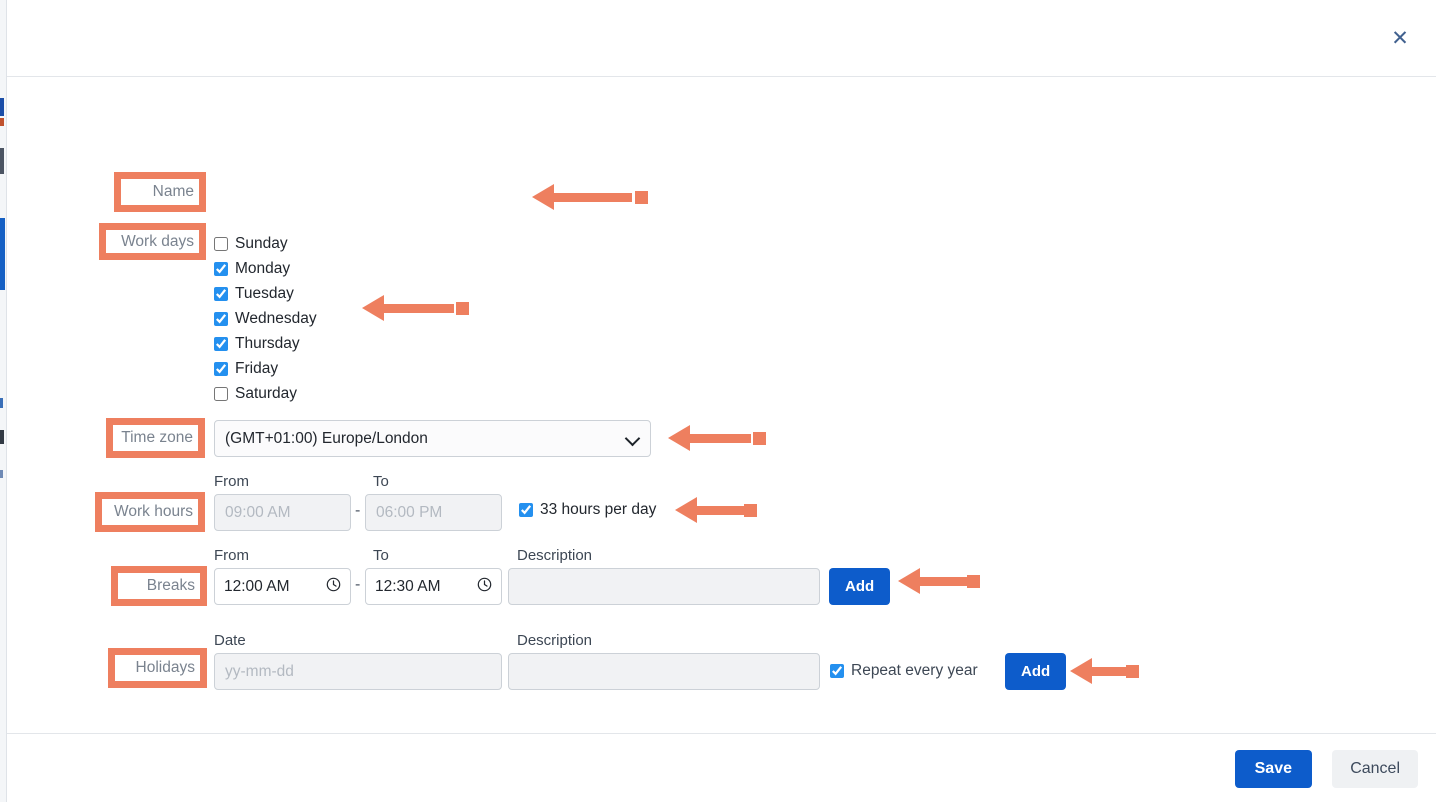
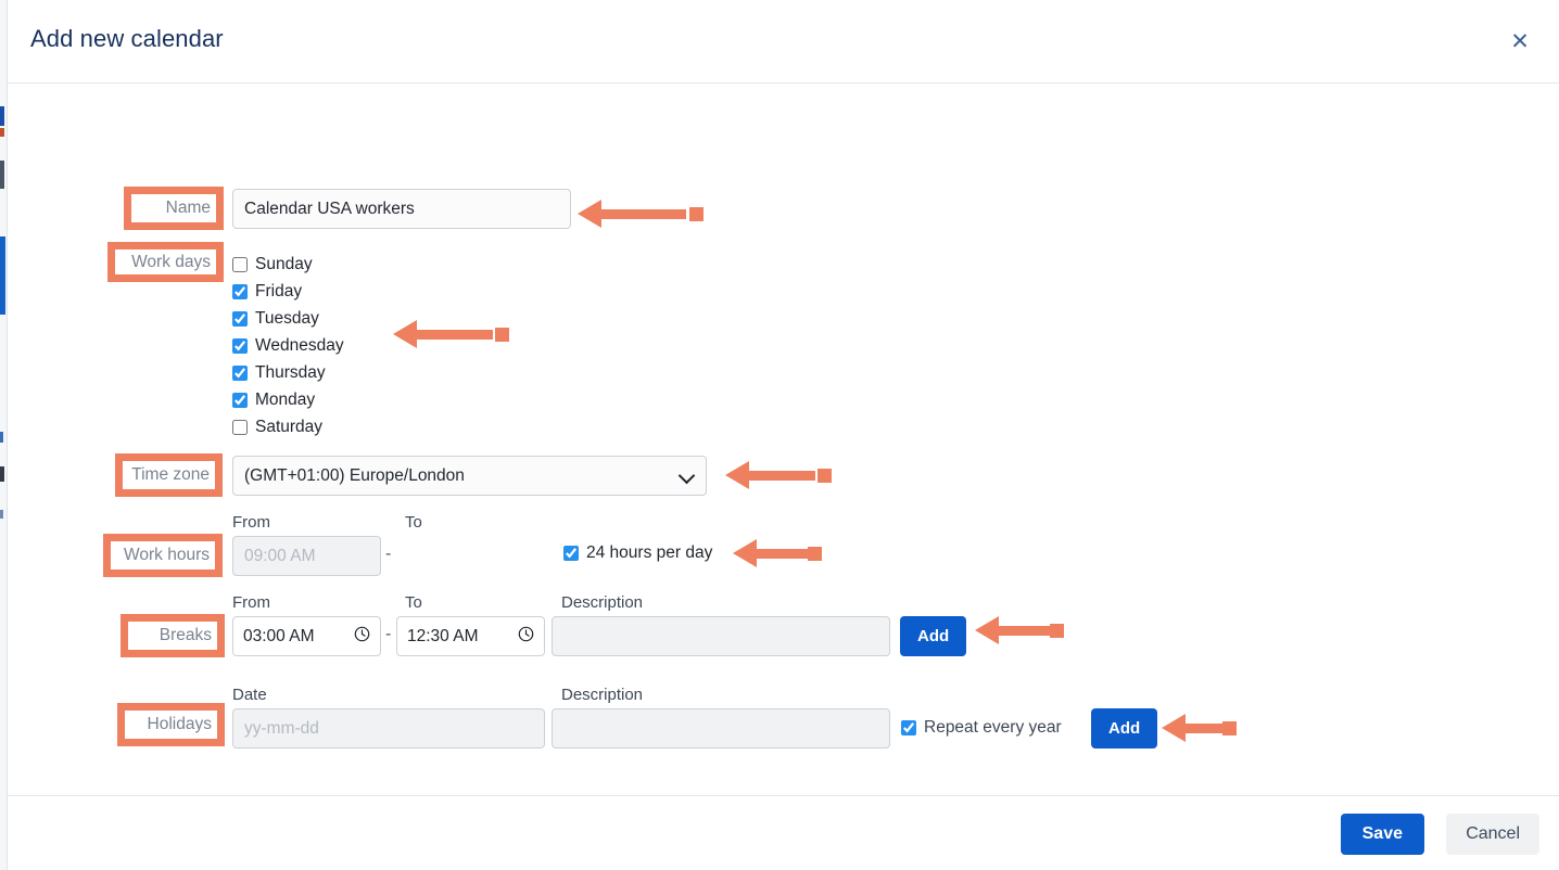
+ Add new calendar
  ✕
  Name
+ Calendar USA workers
  Work days
  Sunday
- Monday
+ Friday
  Tuesday
  Wednesday
  Thursday
- Friday
+ Monday
  Saturday
  Time zone
  (GMT+01:00) Europe/London
  From
  To
  Work hours
  09:00 AM
  -
- 06:00 PM
- 33 hours per day
+ 24 hours per day
  From
  To
  Description
  Breaks
- 12:00 AM
+ 03:00 AM
  -
  12:30 AM
  Add
  Date
  Description
  Holidays
  yy-mm-dd
  Repeat every year
  Add
  Save
  Cancel
